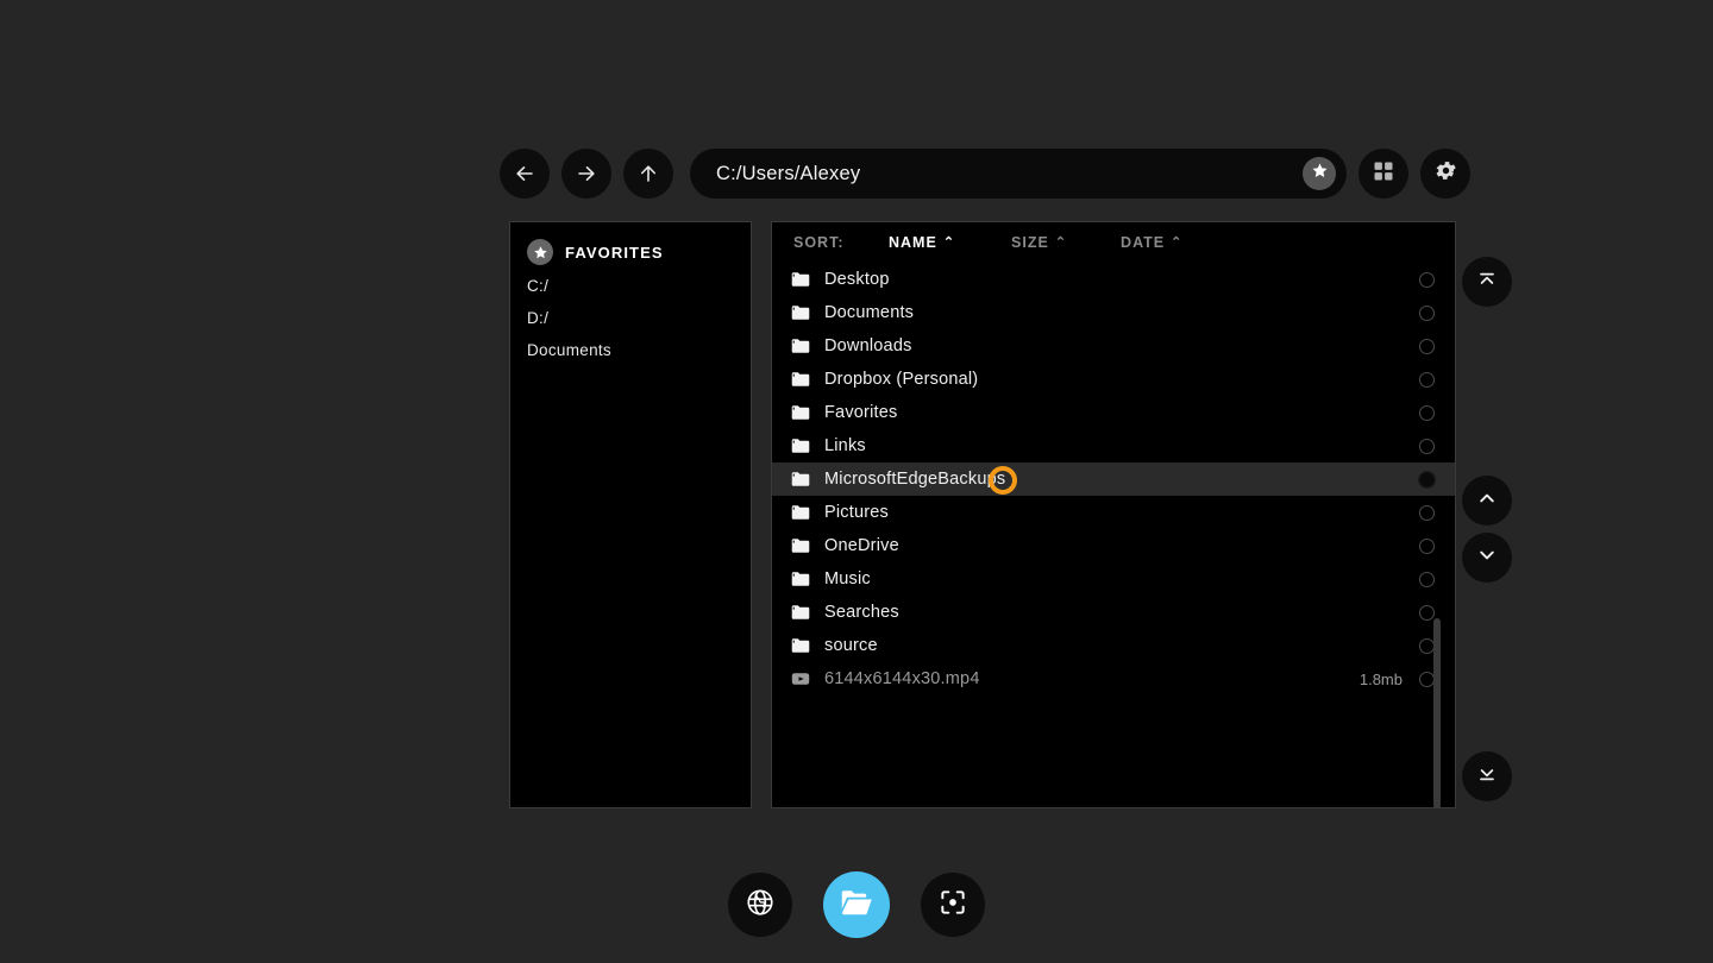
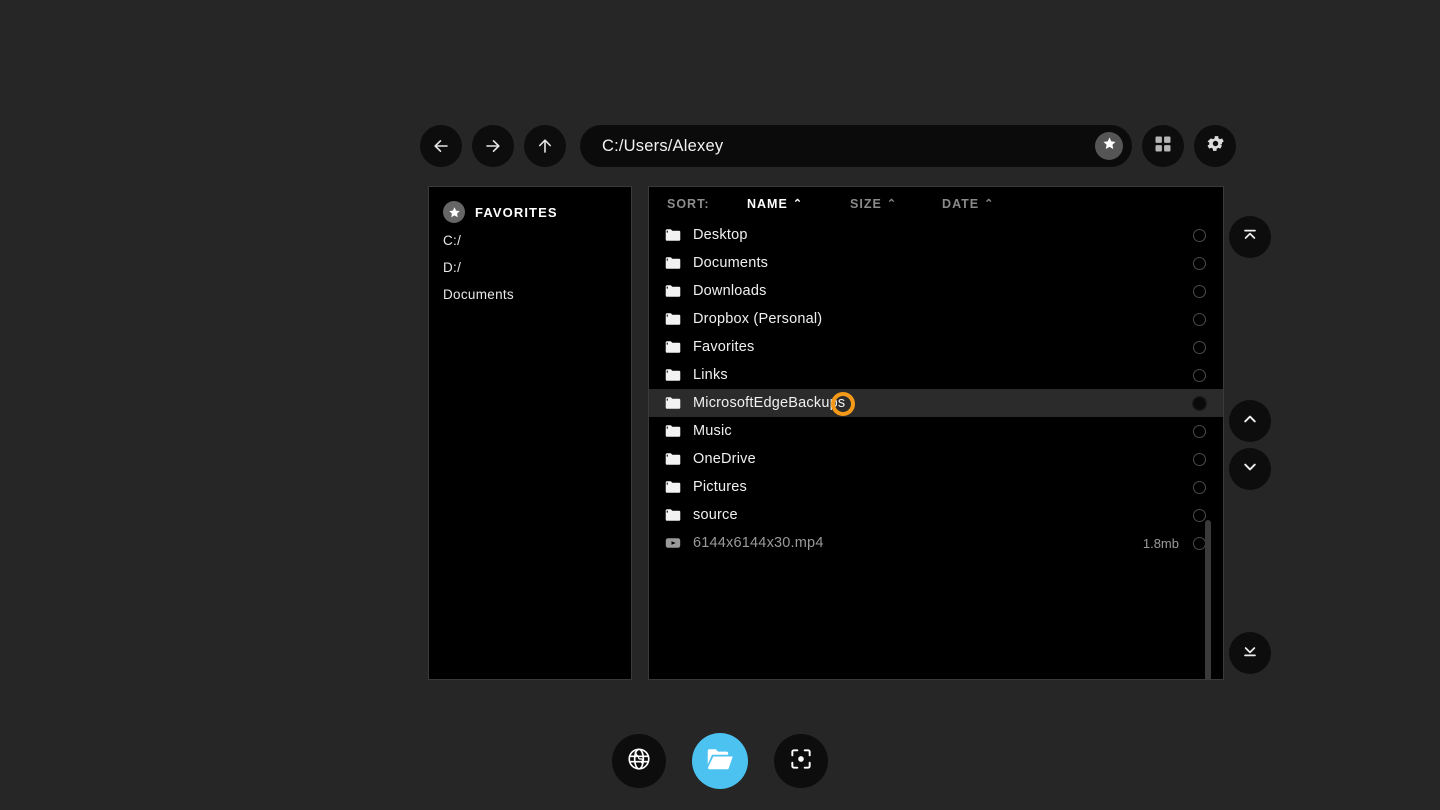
  C:/Users/Alexey
  FAVORITES
  C:/
  D:/
  Documents
  SORT:
  NAME
  ⌃
  SIZE
  ⌃
  DATE
  ⌃
  Desktop
  Documents
  Downloads
  Dropbox (Personal)
  Favorites
  Links
  MicrosoftEdgeBackups
- Pictures
+ Music
  OneDrive
- Music
+ Pictures
- Searches
  source
  6144x6144x30.mp4
  1.8mb
